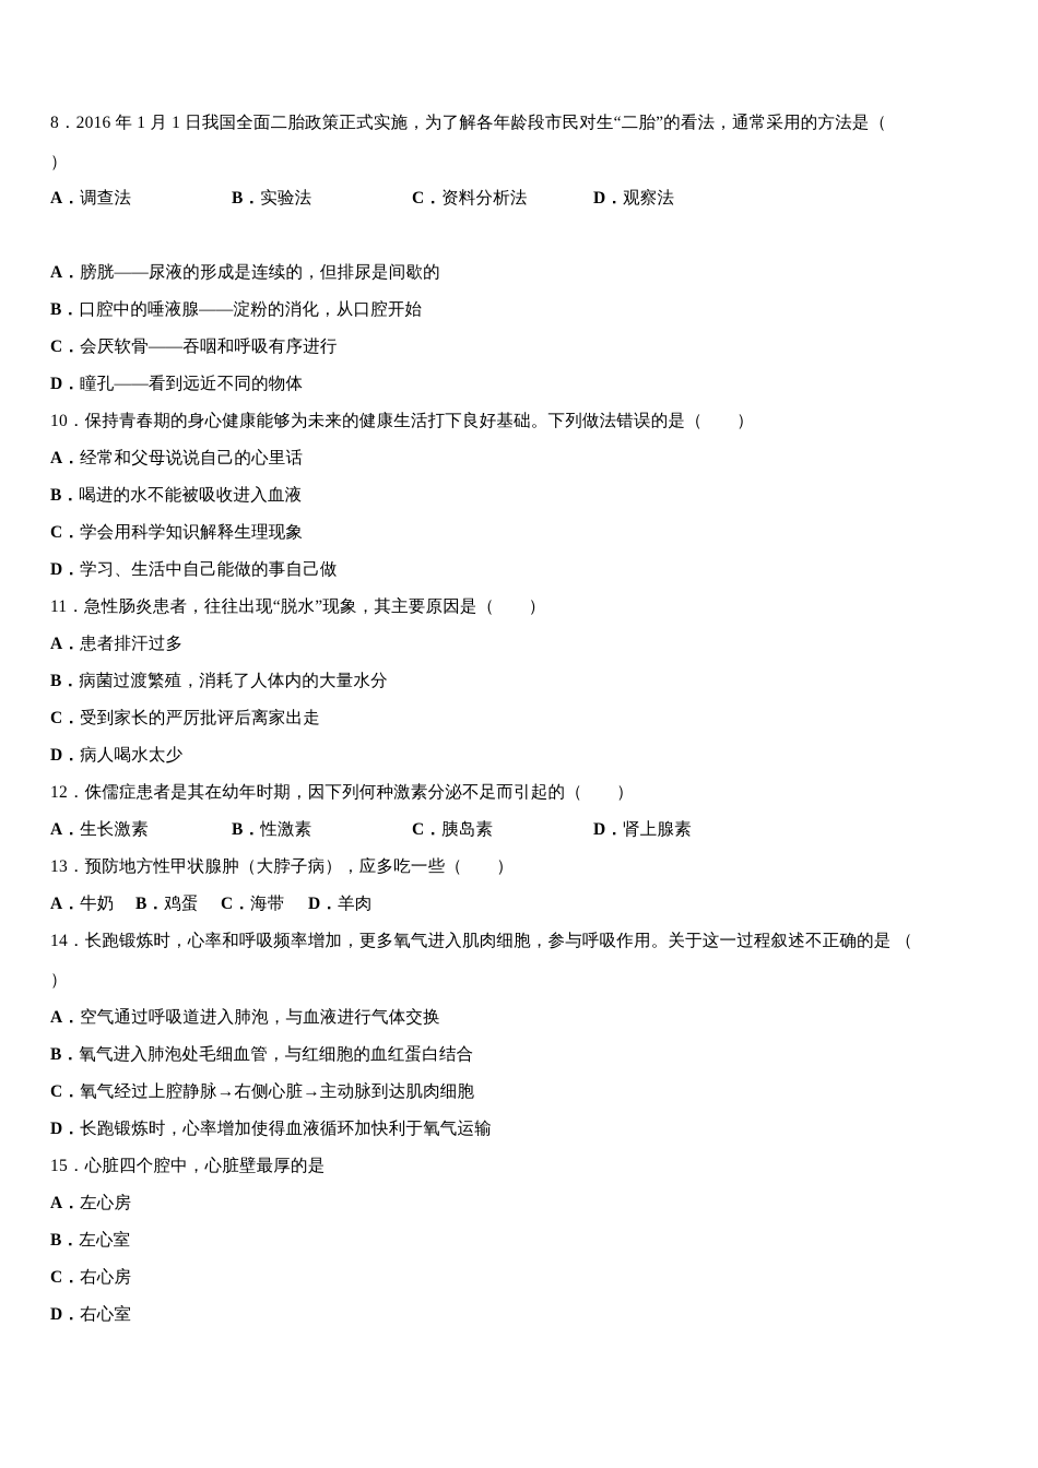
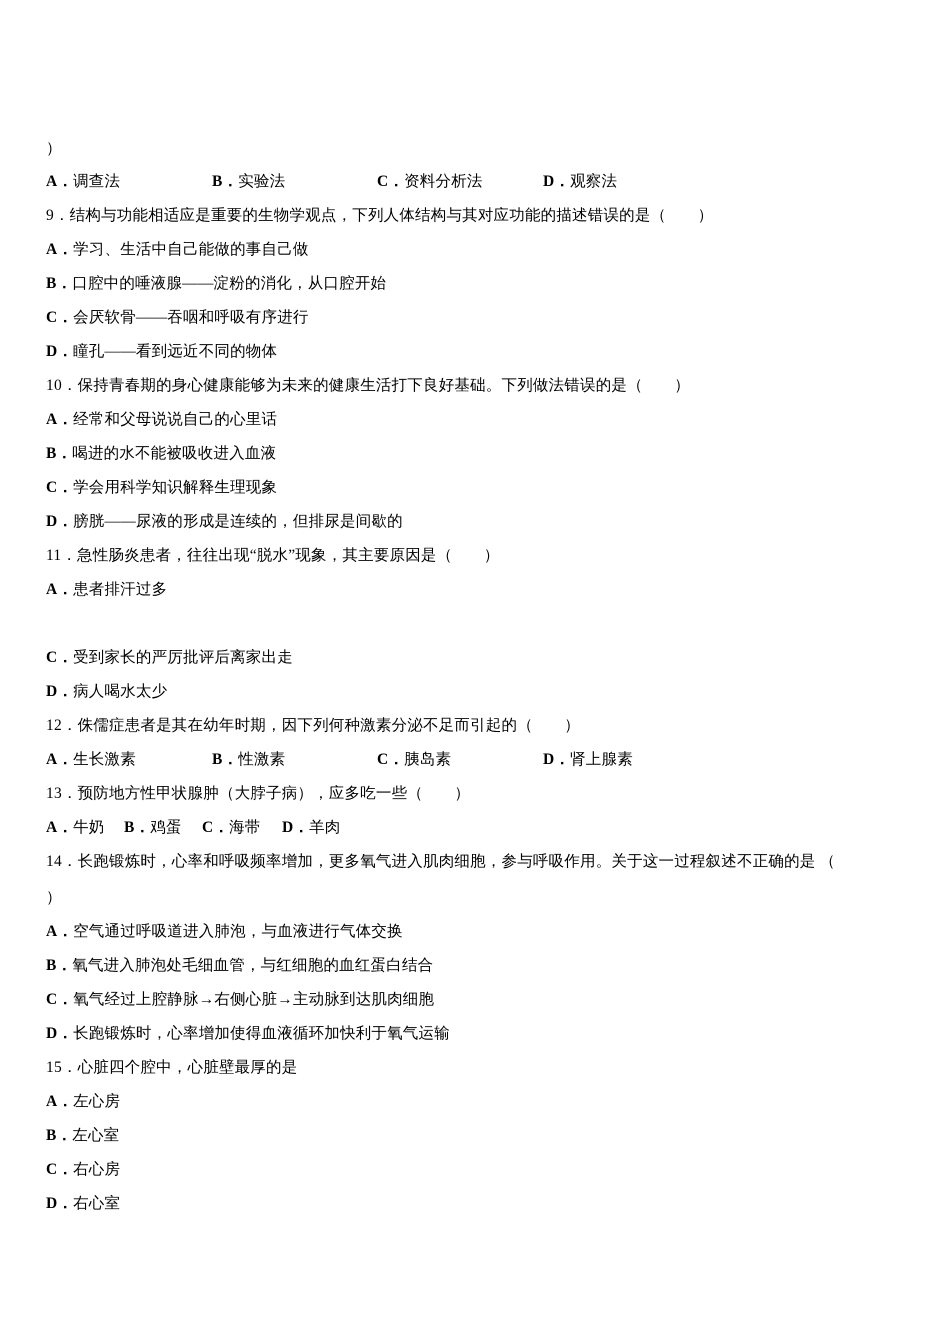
- 8．2016 年 1 月 1 日我国全面二胎政策正式实施，为了解各年龄段市民对生“二胎”的看法，通常采用的方法是（
  ）
  A．调查法
  B．实验法
  C．资料分析法
  D．观察法
+ 9．结构与功能相适应是重要的生物学观点，下列人体结构与其对应功能的描述错误的是（ ）
- A．膀胱——尿液的形成是连续的，但排尿是间歇的
+ A．学习、生活中自己能做的事自己做
  B．口腔中的唾液腺——淀粉的消化，从口腔开始
  C．会厌软骨——吞咽和呼吸有序进行
  D．瞳孔——看到远近不同的物体
  10．保持青春期的身心健康能够为未来的健康生活打下良好基础。下列做法错误的是（ ）
  A．经常和父母说说自己的心里话
  B．喝进的水不能被吸收进入血液
  C．学会用科学知识解释生理现象
- D．学习、生活中自己能做的事自己做
+ D．膀胱——尿液的形成是连续的，但排尿是间歇的
  11．急性肠炎患者，往往出现“脱水”现象，其主要原因是（ ）
  A．患者排汗过多
- B．病菌过渡繁殖，消耗了人体内的大量水分
  C．受到家长的严厉批评后离家出走
  D．病人喝水太少
  12．侏儒症患者是其在幼年时期，因下列何种激素分泌不足而引起的（ ）
  A．生长激素
  B．性激素
  C．胰岛素
  D．肾上腺素
  13．预防地方性甲状腺肿（大脖子病），应多吃一些（ ）
  A．牛奶
  B．鸡蛋
  C．海带
  D．羊肉
  14．长跑锻炼时，心率和呼吸频率增加，更多氧气进入肌肉细胞，参与呼吸作用。关于这一过程叙述不正确的是 （
  ）
  A．空气通过呼吸道进入肺泡，与血液进行气体交换
  B．氧气进入肺泡处毛细血管，与红细胞的血红蛋白结合
  C．氧气经过上腔静脉→右侧心脏→主动脉到达肌肉细胞
  D．长跑锻炼时，心率增加使得血液循环加快利于氧气运输
  15．心脏四个腔中，心脏壁最厚的是
  A．左心房
  B．左心室
  C．右心房
  D．右心室
